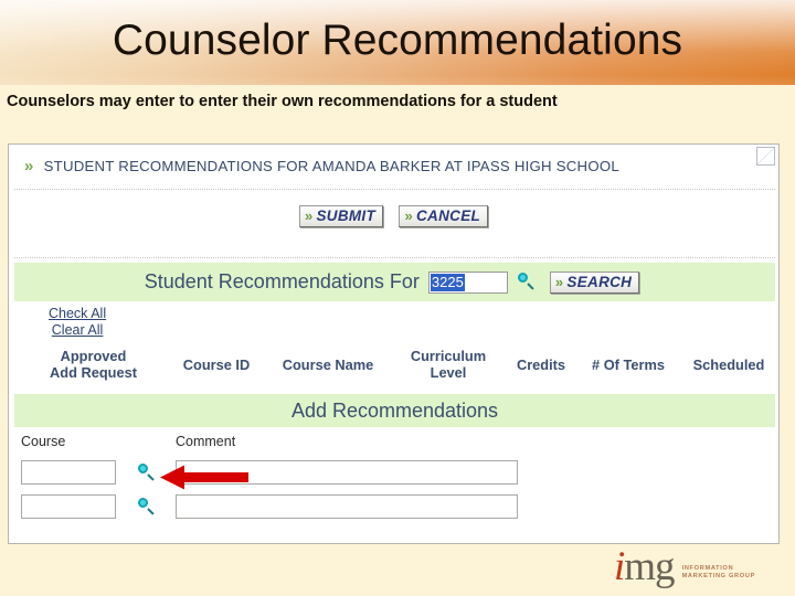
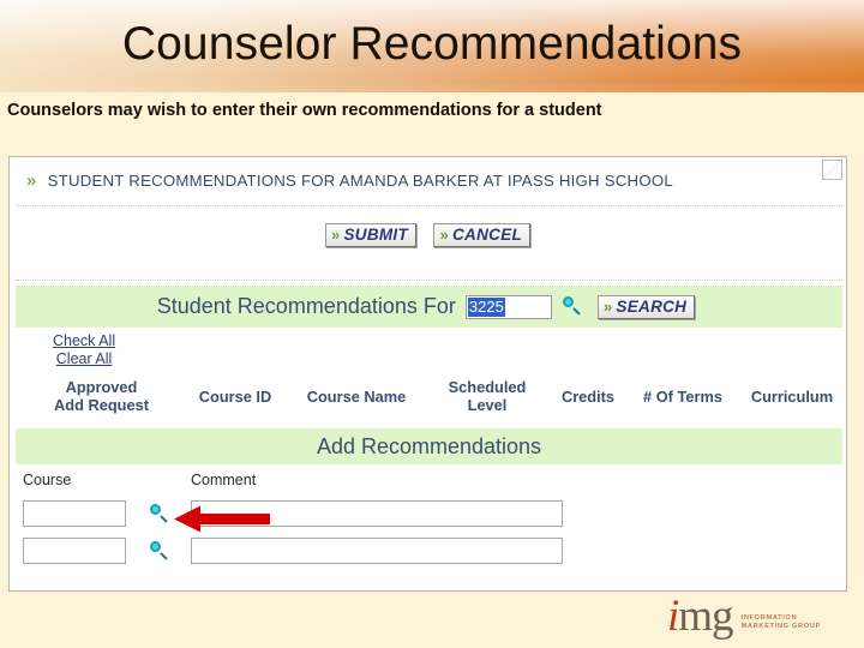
  Counselor Recommendations
- Counselors may enter to enter their own recommendations for a student
+ Counselors may wish to enter their own recommendations for a student
  » STUDENT RECOMMENDATIONS FOR AMANDA BARKER AT IPASS HIGH SCHOOL
  » SUBMIT » CANCEL
  Student Recommendations For
  3225
  » SEARCH
  Check All
  Clear All
  Approved
  Add Request
  Course ID
  Course Name
- Curriculum
+ Scheduled
  Level
  Credits
  # Of Terms
- Scheduled
+ Curriculum
  Add Recommendations
  Course
  Comment
  img
